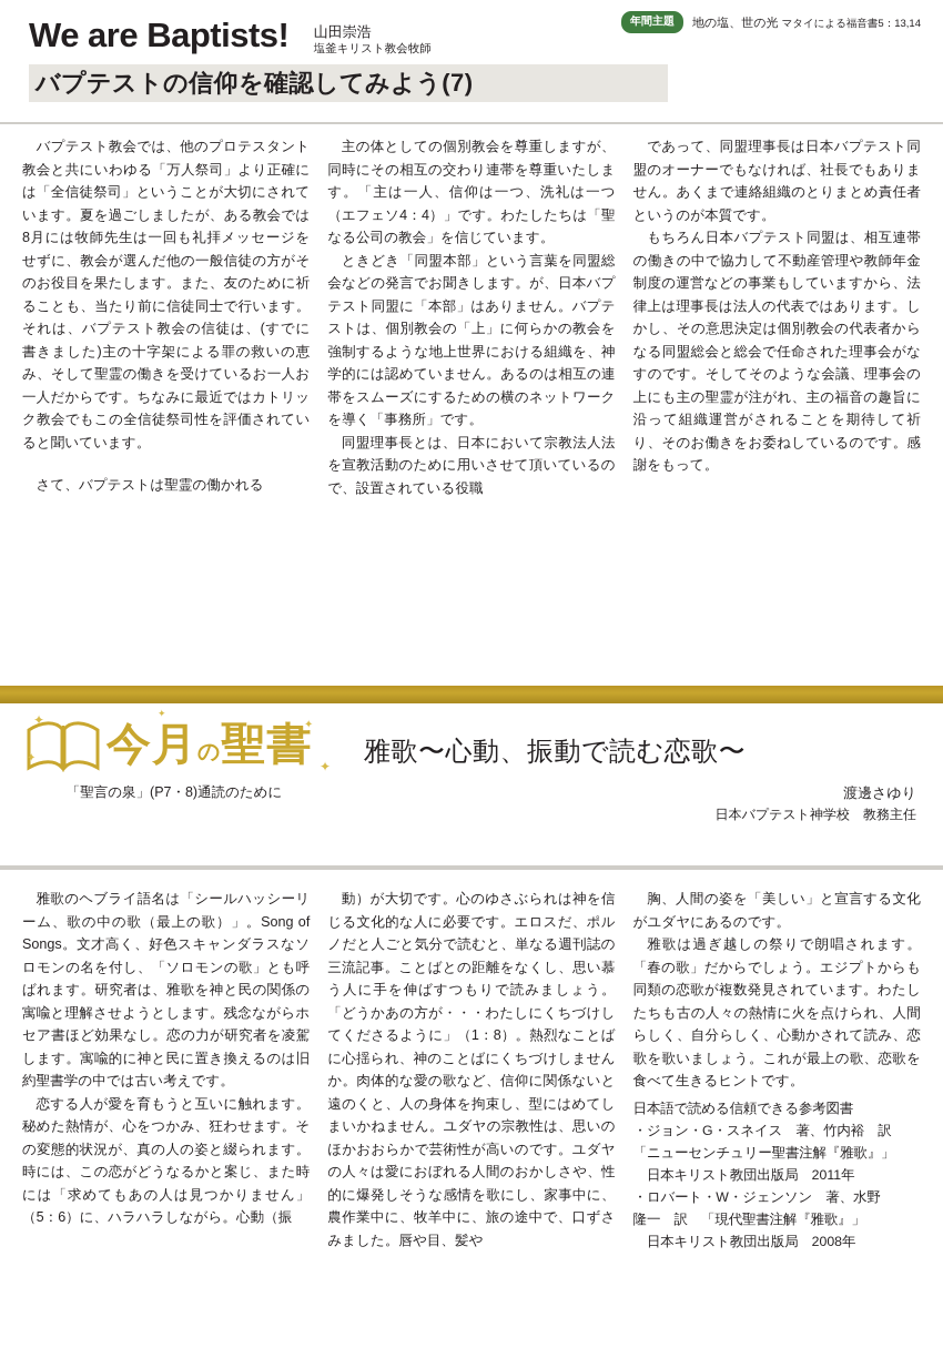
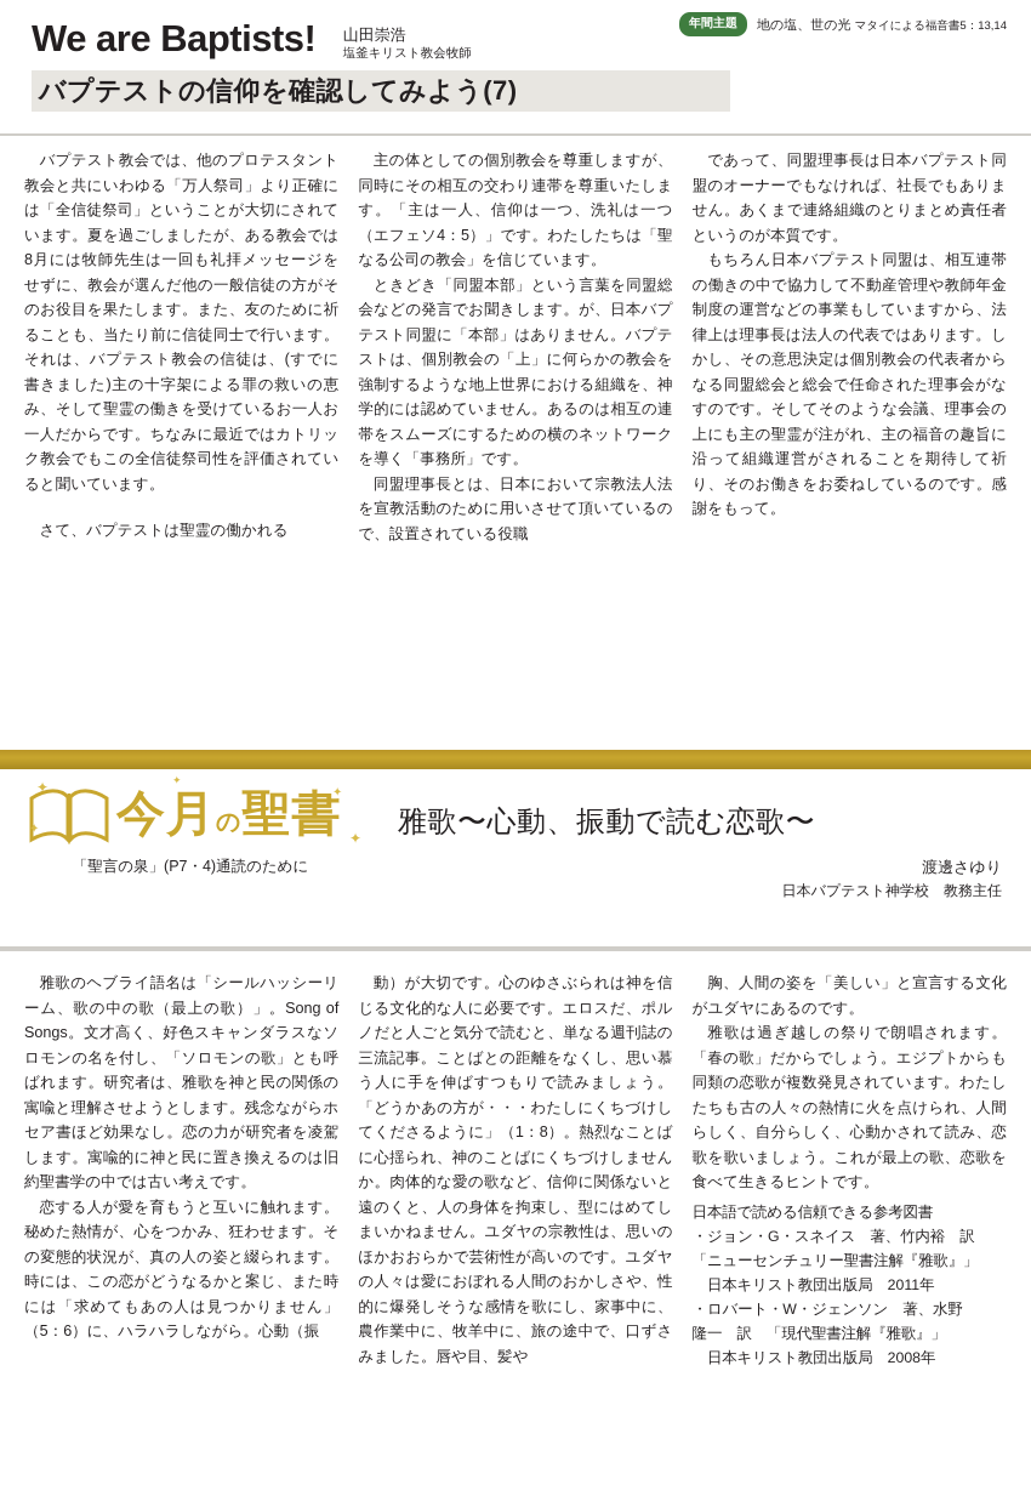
  We are Baptists!
  山田崇浩
  塩釜キリスト教会牧師
  年間主題
  地の塩、世の光 マタイによる福音書5：13,14
  バプテストの信仰を確認してみよう(7)
  バプテスト教会では、他のプロテスタント教会と共にいわゆる「万人祭司」より正確には「全信徒祭司」ということが大切にされています。夏を過ごしましたが、ある教会では8月には牧師先生は一回も礼拝メッセージをせずに、教会が選んだ他の一般信徒の方がそのお役目を果たします。また、友のために祈ることも、当たり前に信徒同士で行います。それは、バプテスト教会の信徒は、(すでに書きました)主の十字架による罪の救いの恵み、そして聖霊の働きを受けているお一人お一人だからです。ちなみに最近ではカトリック教会でもこの全信徒祭司性を評価されていると聞いています。
  さて、バプテストは聖霊の働かれる
- 主の体としての個別教会を尊重しますが、同時にその相互の交わり連帯を尊重いたします。「主は一人、信仰は一つ、洗礼は一つ（エフェソ4：4）」です。わたしたちは「聖なる公司の教会」を信じています。
+ 主の体としての個別教会を尊重しますが、同時にその相互の交わり連帯を尊重いたします。「主は一人、信仰は一つ、洗礼は一つ（エフェソ4：5）」です。わたしたちは「聖なる公司の教会」を信じています。
  ときどき「同盟本部」という言葉を同盟総会などの発言でお聞きします。が、日本バプテスト同盟に「本部」はありません。バプテストは、個別教会の「上」に何らかの教会を強制するような地上世界における組織を、神学的には認めていません。あるのは相互の連帯をスムーズにするための横のネットワークを導く「事務所」です。
  同盟理事長とは、日本において宗教法人法を宣教活動のために用いさせて頂いているので、設置されている役職
  であって、同盟理事長は日本バプテスト同盟のオーナーでもなければ、社長でもありません。あくまで連絡組織のとりまとめ責任者というのが本質です。
  もちろん日本バプテスト同盟は、相互連帯の働きの中で協力して不動産管理や教師年金制度の運営などの事業もしていますから、法律上は理事長は法人の代表ではあります。しかし、その意思決定は個別教会の代表者からなる同盟総会と総会で任命された理事会がなすのです。そしてそのような会議、理事会の上にも主の聖霊が注がれ、主の福音の趣旨に沿って組織運営がされることを期待して祈り、そのお働きをお委ねしているのです。感謝をもって。
  今月
  の
  聖書
- 「聖言の泉」(P7・8)通読のために
+ 「聖言の泉」(P7・4)通読のために
  ✦
  ✦
  ✦
  ✦
  ✦
  雅歌〜心動、振動で読む恋歌〜
  渡邊さゆり
  日本バプテスト神学校 教務主任
  雅歌のヘブライ語名は「シールハッシーリーム、歌の中の歌（最上の歌）」。Song of Songs。文才高く、好色スキャンダラスなソロモンの名を付し、「ソロモンの歌」とも呼ばれます。研究者は、雅歌を神と民の関係の寓喩と理解させようとします。残念ながらホセア書ほど効果なし。恋の力が研究者を凌駕します。寓喩的に神と民に置き換えるのは旧約聖書学の中では古い考えです。
  恋する人が愛を育もうと互いに触れます。秘めた熱情が、心をつかみ、狂わせます。その変態的状況が、真の人の姿と綴られます。時には、この恋がどうなるかと案じ、また時には「求めてもあの人は見つかりません」（5：6）に、ハラハラしながら。心動（振
  動）が大切です。心のゆさぶられは神を信じる文化的な人に必要です。エロスだ、ポルノだと人ごと気分で読むと、単なる週刊誌の三流記事。ことばとの距離をなくし、思い慕う人に手を伸ばすつもりで読みましょう。「どうかあの方が・・・わたしにくちづけしてくださるように」（1：8）。熱烈なことばに心揺られ、神のことばにくちづけしませんか。肉体的な愛の歌など、信仰に関係ないと遠のくと、人の身体を拘束し、型にはめてしまいかねません。ユダヤの宗教性は、思いのほかおおらかで芸術性が高いのです。ユダヤの人々は愛におぼれる人間のおかしさや、性的に爆発しそうな感情を歌にし、家事中に、農作業中に、牧羊中に、旅の途中で、口ずさみました。唇や目、髪や
  胸、人間の姿を「美しい」と宣言する文化がユダヤにあるのです。
  雅歌は過ぎ越しの祭りで朗唱されます。「春の歌」だからでしょう。エジプトからも同類の恋歌が複数発見されています。わたしたちも古の人々の熱情に火を点けられ、人間らしく、自分らしく、心動かされて読み、恋歌を歌いましょう。これが最上の歌、恋歌を食べて生きるヒントです。
  日本語で読める信頼できる参考図書
  ・ジョン・G・スネイス 著、竹内裕 訳
  「ニューセンチュリー聖書注解『雅歌』」
  日本キリスト教団出版局 2011年
  ・ロバート・W・ジェンソン 著、水野
  隆一 訳 「現代聖書注解『雅歌』」
  日本キリスト教団出版局 2008年
